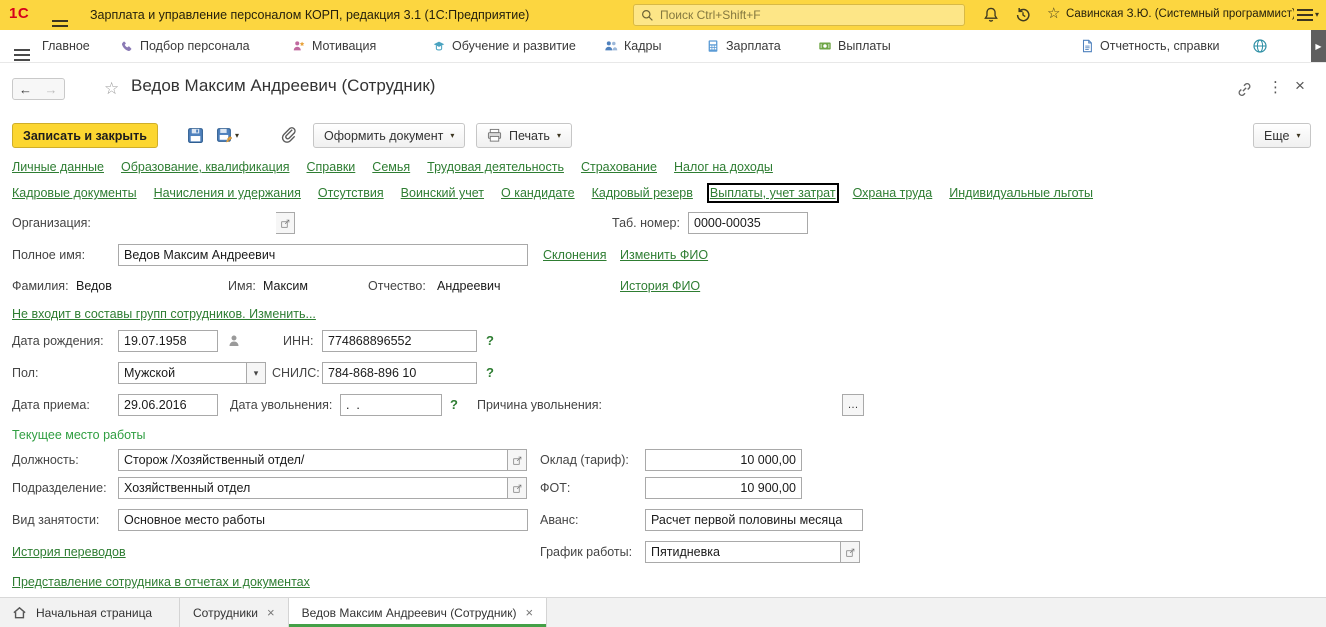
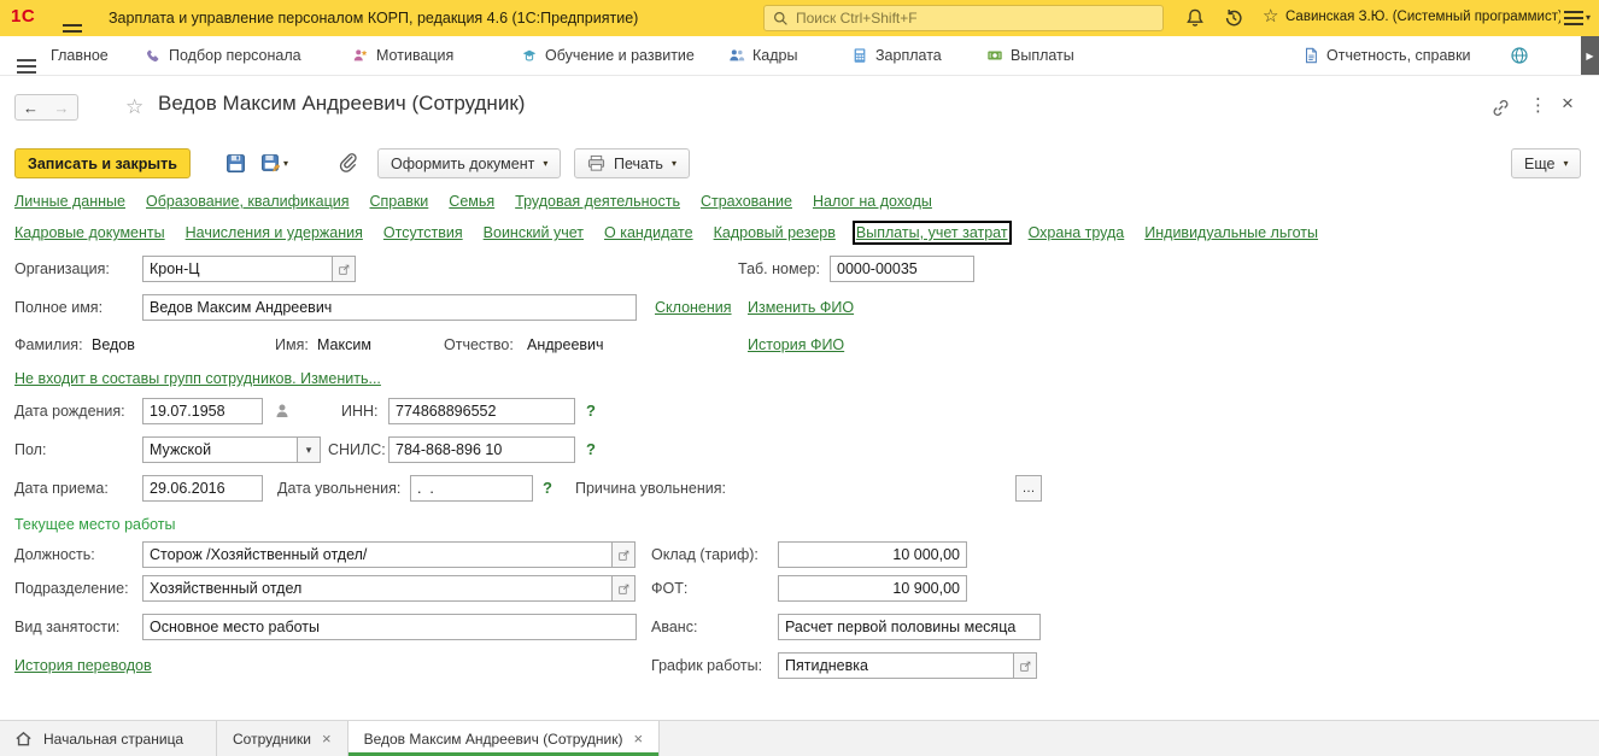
  1С
- Зарплата и управление персоналом КОРП, редакция 3.1 (1С:Предприятие)
+ Зарплата и управление персоналом КОРП, редакция 4.6 (1С:Предприятие)
  Поиск Ctrl+Shift+F
  ☆
  Савинская З.Ю. (Системный программист)
  ▾
  Главное
  Подбор персонала
  Мотивация
  Обучение и развитие
  Кадры
  Зарплата
  Выплаты
  Отчетность, справки
  ▶
  ←
  →
  ☆
  Ведов Максим Андреевич (Сотрудник)
  ⋮
  ×
  Записать и закрыть
  ▾
  Оформить документ
  ▾
  Печать
  ▾
  Еще
  ▾
  Личные данные
  Образование, квалификация
  Справки
  Семья
  Трудовая деятельность
  Страхование
  Налог на доходы
  Кадровые документы
  Начисления и удержания
  Отсутствия
  Воинский учет
  О кандидате
  Кадровый резерв
  Выплаты, учет затрат
  Охрана труда
  Индивидуальные льготы
  Организация:
+ Крон-Ц
  Таб. номер:
  0000-00035
  Полное имя:
  Ведов Максим Андреевич
  Склонения
  Изменить ФИО
  Фамилия:
  Ведов
  Имя:
  Максим
  Отчество:
  Андреевич
  История ФИО
  Не входит в составы групп сотрудников. Изменить...
  Дата рождения:
  19.07.1958
  ИНН:
  774868896552
  ?
  Пол:
  Мужской
  ▾
  СНИЛС:
  784-868-896 10
  ?
  Дата приема:
  29.06.2016
  Дата увольнения:
  . .
  ?
  Причина увольнения:
  …
  Текущее место работы
  Должность:
  Сторож /Хозяйственный отдел/
  Оклад (тариф):
  10 000,00
  Подразделение:
  Хозяйственный отдел
  ФОТ:
  10 900,00
  Вид занятости:
  Основное место работы
  Аванс:
  Расчет первой половины месяца
  История переводов
  График работы:
  Пятидневка
- Представление сотрудника в отчетах и документах
  Начальная страница
  Сотрудники
  ×
  Ведов Максим Андреевич (Сотрудник)
  ×
